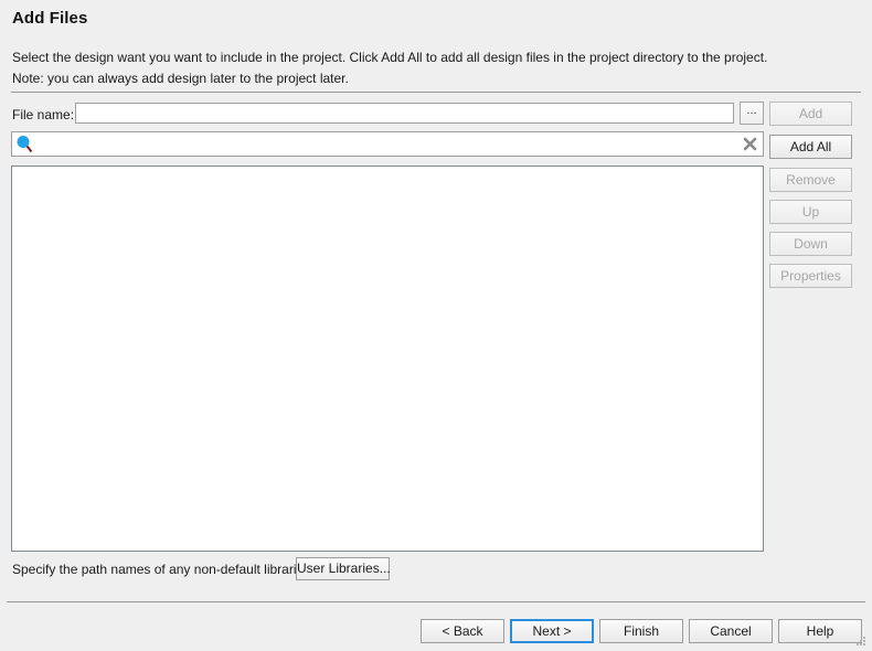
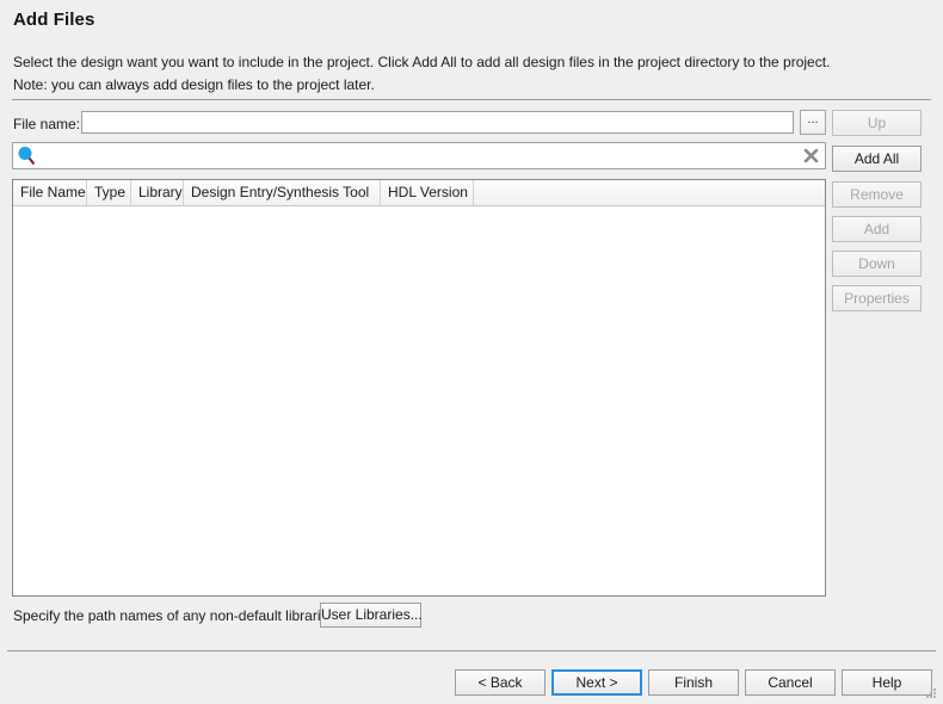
  Add Files
  Select the design want you want to include in the project. Click Add All to add all design files in the project directory to the project.
- Note: you can always add design later to the project later.
+ Note: you can always add design files to the project later.
  File name:
  ...
- Add
+ Up
  Add All
  Remove
- Up
+ Add
  Down
  Properties
+ File Name
+ Type
+ Library
+ Design Entry/Synthesis Tool
+ HDL Version
  Specify the path names of any non-default librar
  User Libraries...
  < Back
  Next >
  Finish
  Cancel
  Help
